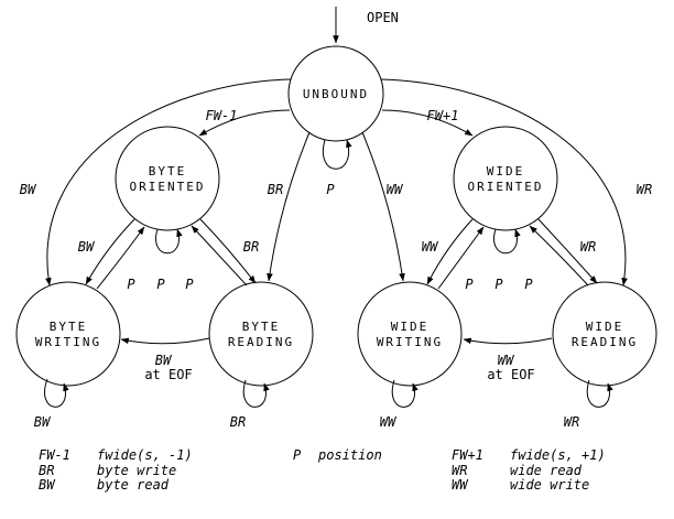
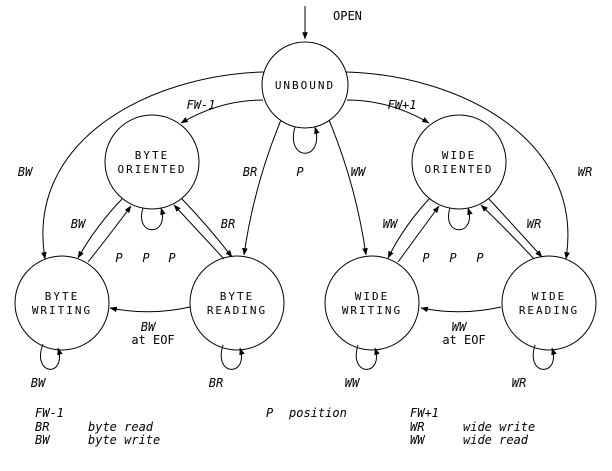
  OPEN
  FW-1
  FW+1
  P
  BW
  BR
  WW
  WR
  BW
  BR
  WW
  WR
  P
  P
  P
  P
  P
  P
  BW
  at EOF
  WW
  at EOF
  BW
  BR
  WW
  WR
  UNBOUND
  BYTE
  ORIENTED
  WIDE
  ORIENTED
  BYTE
  WRITING
  BYTE
  READING
  WIDE
  WRITING
  WIDE
  READING
  FW-1
- fwide(s, -1)
  BR
- byte write
+ byte read
  BW
- byte read
+ byte write
  P
  position
  FW+1
- fwide(s, +1)
  WR
- wide read
+ wide write
  WW
- wide write
+ wide read
